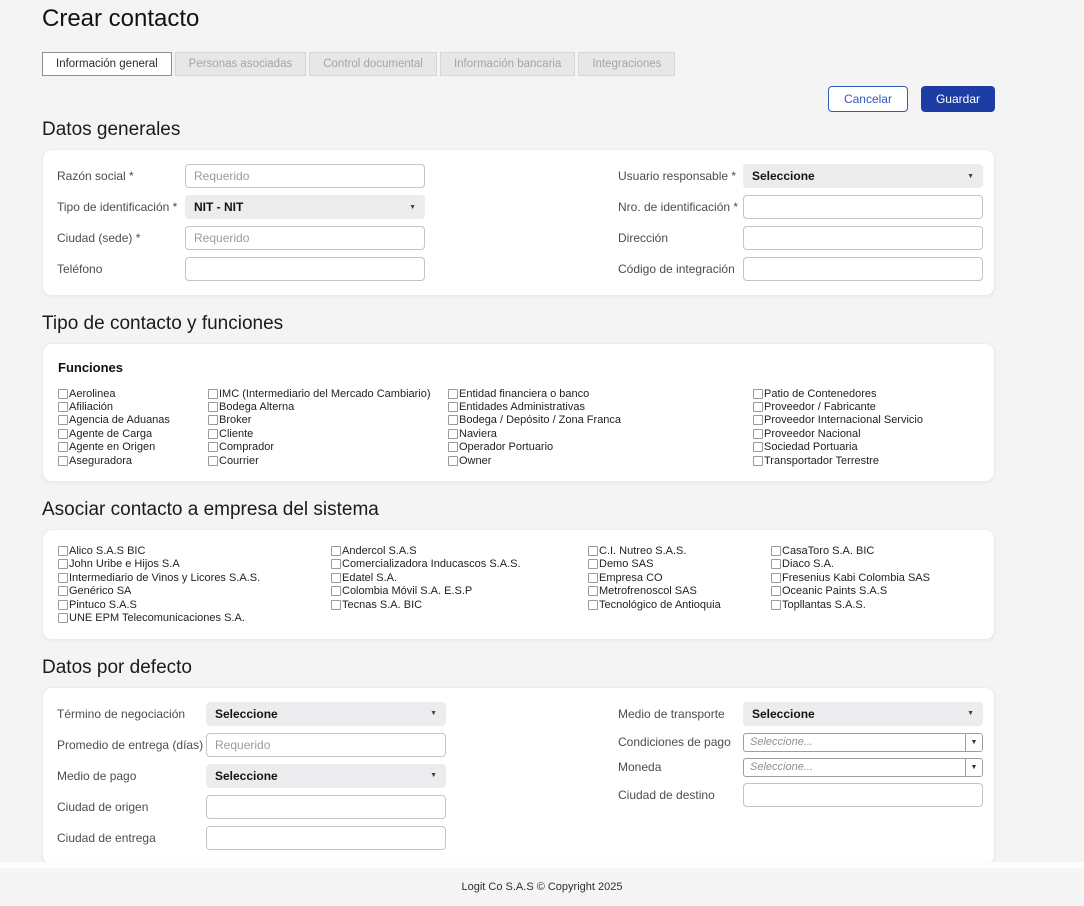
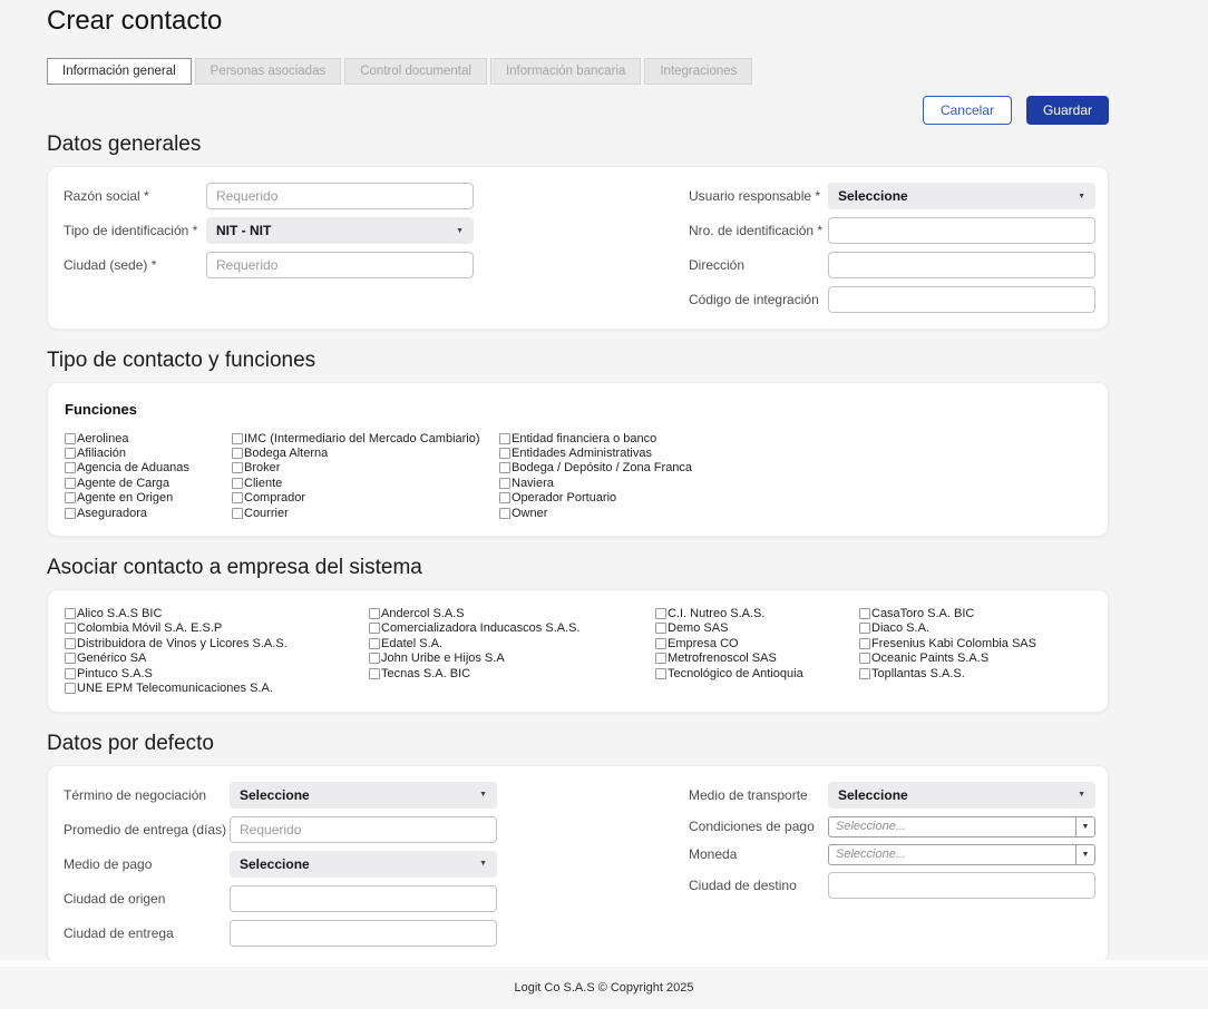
  Crear contacto
  Información general
  Personas asociadas
  Control documental
  Información bancaria
  Integraciones
  Cancelar
  Guardar
  Datos generales
  Razón social *
  Requerido
  Tipo de identificación *
  NIT - NIT
  Ciudad (sede) *
  Requerido
- Teléfono
  Usuario responsable *
  Seleccione
  Nro. de identificación *
  Dirección
  Código de integración
  Tipo de contacto y funciones
  Funciones
  Aerolinea
  Afiliación
  Agencia de Aduanas
  Agente de Carga
  Agente en Origen
  Aseguradora
  IMC (Intermediario del Mercado Cambiario)
  Bodega Alterna
  Broker
  Cliente
  Comprador
  Courrier
  Entidad financiera o banco
  Entidades Administrativas
  Bodega / Depósito / Zona Franca
  Naviera
  Operador Portuario
  Owner
- Patio de Contenedores
- Proveedor / Fabricante
- Proveedor Internacional Servicio
- Proveedor Nacional
- Sociedad Portuaria
- Transportador Terrestre
  Asociar contacto a empresa del sistema
  Alico S.A.S BIC
- John Uribe e Hijos S.A
+ Colombia Móvil S.A. E.S.P
- Intermediario de Vinos y Licores S.A.S.
+ Distribuidora de Vinos y Licores S.A.S.
  Genérico SA
  Pintuco S.A.S
  UNE EPM Telecomunicaciones S.A.
  Andercol S.A.S
  Comercializadora Inducascos S.A.S.
  Edatel S.A.
- Colombia Móvil S.A. E.S.P
+ John Uribe e Hijos S.A
  Tecnas S.A. BIC
  C.I. Nutreo S.A.S.
  Demo SAS
  Empresa CO
  Metrofrenoscol SAS
  Tecnológico de Antioquia
  CasaToro S.A. BIC
  Diaco S.A.
  Fresenius Kabi Colombia SAS
  Oceanic Paints S.A.S
  Topllantas S.A.S.
  Datos por defecto
  Término de negociación
  Seleccione
  Promedio de entrega (días)
  Requerido
  Medio de pago
  Seleccione
  Ciudad de origen
  Ciudad de entrega
  Medio de transporte
  Seleccione
  Condiciones de pago
  Seleccione...
  Moneda
  Seleccione...
  Ciudad de destino
  Logit Co S.A.S © Copyright 2025
